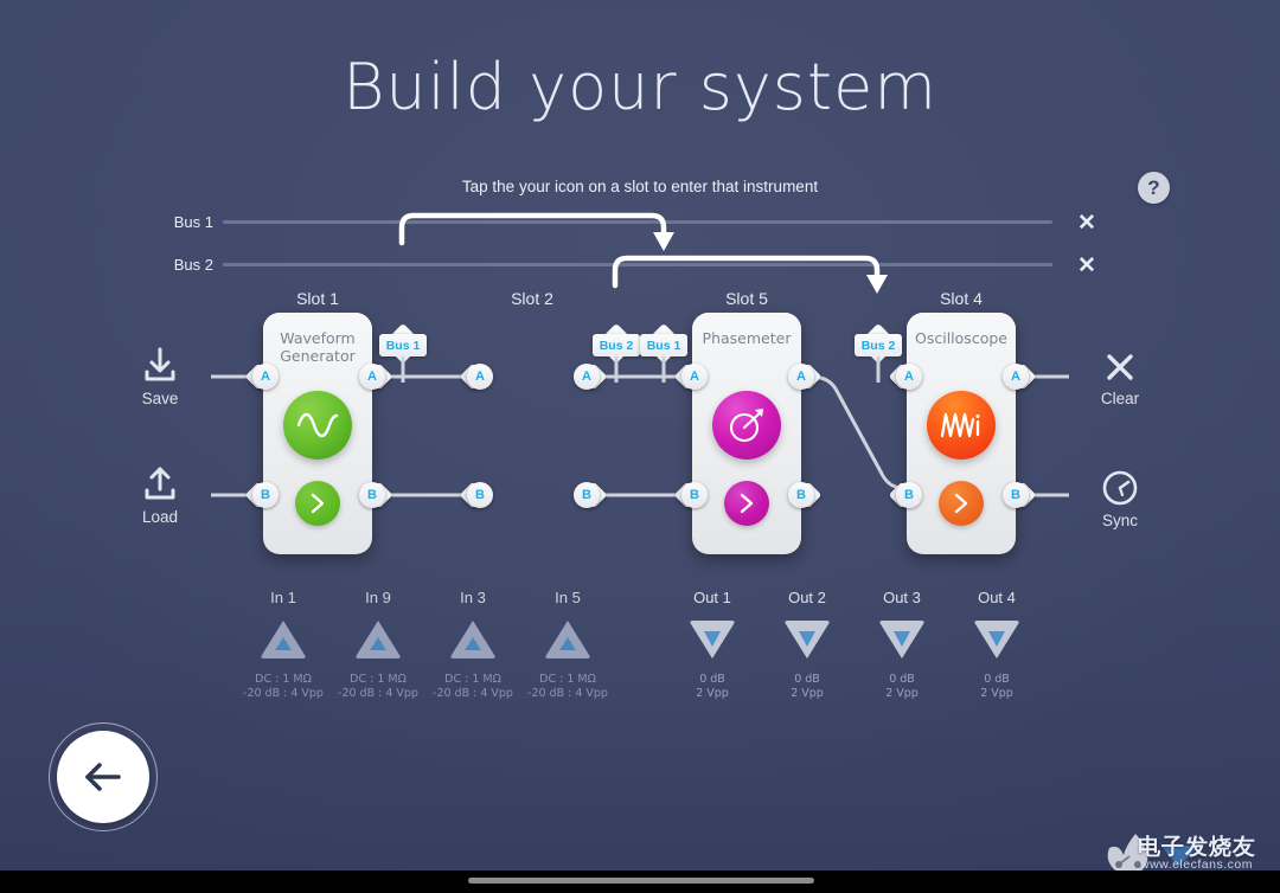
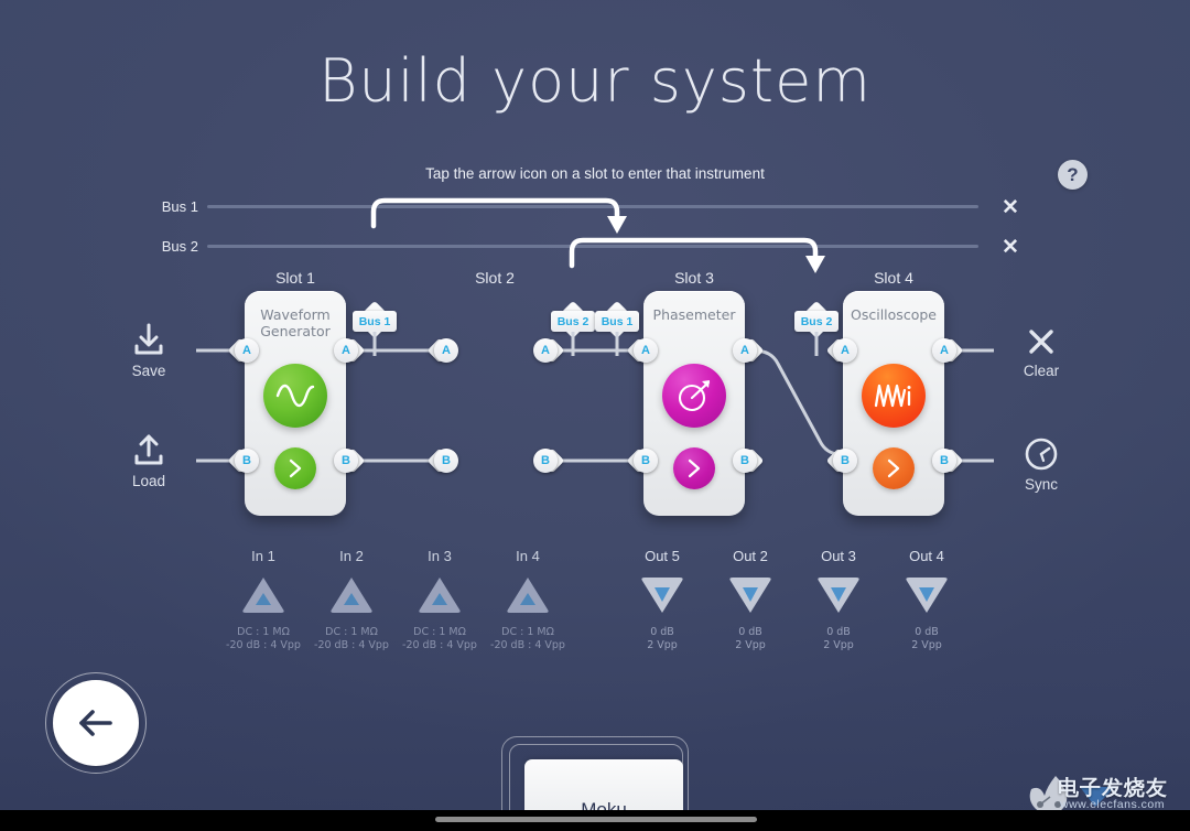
  Build your system
- Tap the your icon on a slot to enter that instrument
+ Tap the arrow icon on a slot to enter that instrument
  ?
  Bus 1
  ✕
  Bus 2
  ✕
  Slot 1
  Waveform Generator
  A
  B
  A
  B
  Slot 2
  A
  B
  A
  B
- Slot 5
+ Slot 3
  Phasemeter
  A
  B
  A
  B
  Slot 4
  Oscilloscope
  A
  B
  A
  B
  Bus 1
  Bus 2
  Bus 1
  Bus 2
  Save
  Load
  Clear
  Sync
  In 1
  DC : 1 MΩ
  -20 dB : 4 Vpp
- In 9
+ In 2
  DC : 1 MΩ
  -20 dB : 4 Vpp
  In 3
  DC : 1 MΩ
  -20 dB : 4 Vpp
- In 5
+ In 4
  DC : 1 MΩ
  -20 dB : 4 Vpp
- Out 1
+ Out 5
  0 dB
  2 Vpp
  Out 2
  0 dB
  2 Vpp
  Out 3
  0 dB
  2 Vpp
  Out 4
  0 dB
  2 Vpp
+ Moku
  电子发烧友
  www.elecfans.com
